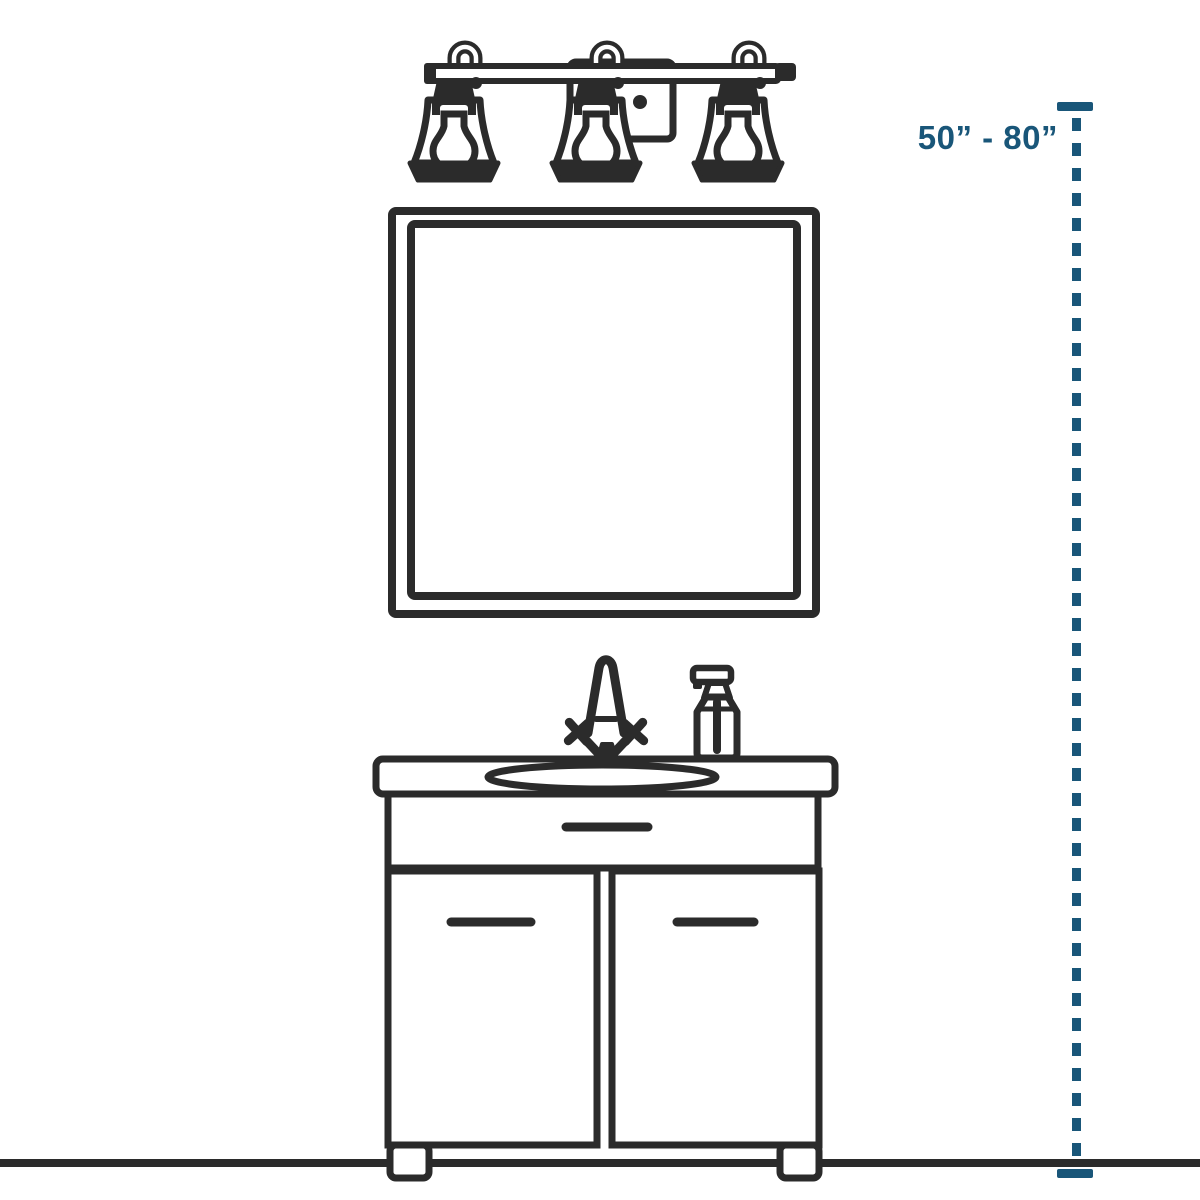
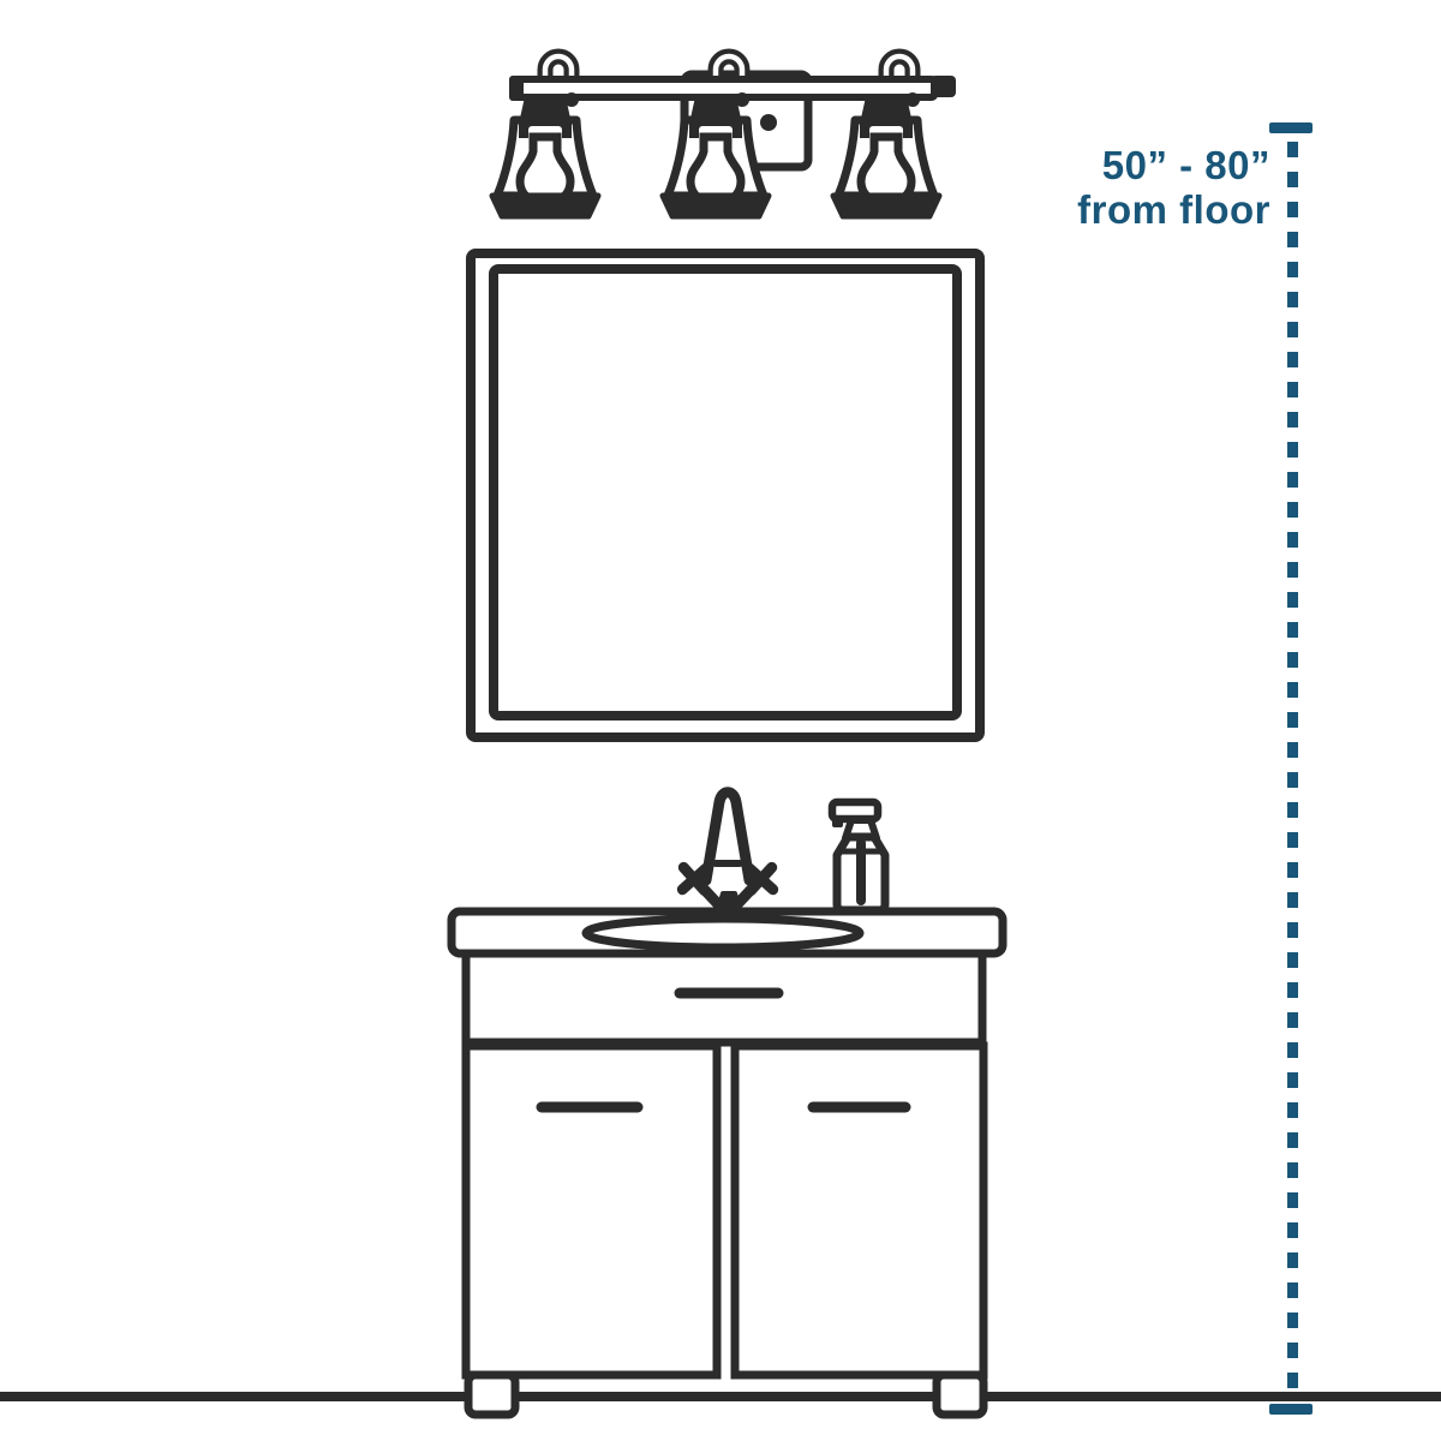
  50” - 80”
+ from floor
